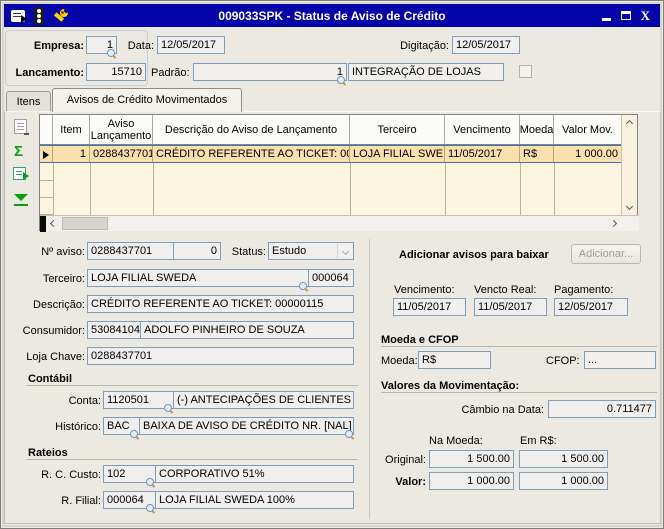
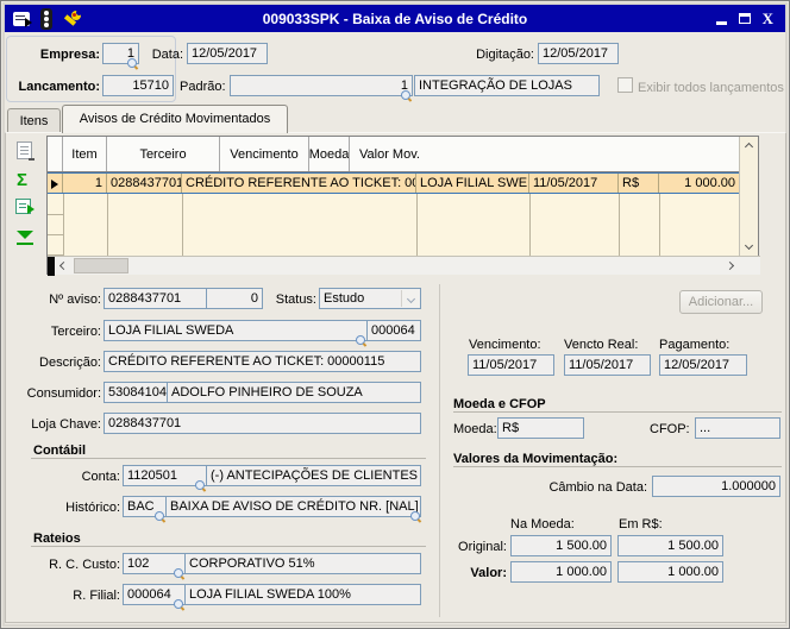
- 009033SPK - Status de Aviso de Crédito
+ 009033SPK - Baixa de Aviso de Crédito
  X
  Empresa:
  1
  Data:
  12/05/2017
  Digitação:
  12/05/2017
  Lancamento:
  15710
  Padrão:
  1
  INTEGRAÇÃO DE LOJAS
+ Exibir todos lançamentos
  Itens
  Avisos de Crédito Movimentados
  Σ
  Item
- Aviso Lançamento
- Descrição do Aviso de Lançamento
  Terceiro
  Vencimento
  Moeda
  Valor Mov.
  1
  0288437701
  CRÉDITO REFERENTE AO TICKET: 00
  LOJA FILIAL SWE
  11/05/2017
  R$
  1 000.00
  Nº aviso:
  0288437701
  0
  Status:
  Estudo
  Terceiro:
  LOJA FILIAL SWEDA
  000064
  Descrição:
  CRÉDITO REFERENTE AO TICKET: 00000115
  Consumidor:
  53084104
  ADOLFO PINHEIRO DE SOUZA
  Loja Chave:
  0288437701
  Contábil
  Conta:
  1120501
  (-) ANTECIPAÇÕES DE CLIENTES
  Histórico:
  BAC
  BAIXA DE AVISO DE CRÉDITO NR. [NAL]
  Rateios
  R. C. Custo:
  102
  CORPORATIVO 51%
  R. Filial:
  000064
  LOJA FILIAL SWEDA 100%
- Adicionar avisos para baixar
  Adicionar...
  Vencimento:
  Vencto Real:
  Pagamento:
  11/05/2017
  11/05/2017
  12/05/2017
  Moeda e CFOP
  Moeda:
  R$
  CFOP:
  ...
  Valores da Movimentação:
  Câmbio na Data:
- 0.711477
+ 1.000000
  Na Moeda:
  Em R$:
  Original:
  1 500.00
  1 500.00
  Valor:
  1 000.00
  1 000.00
